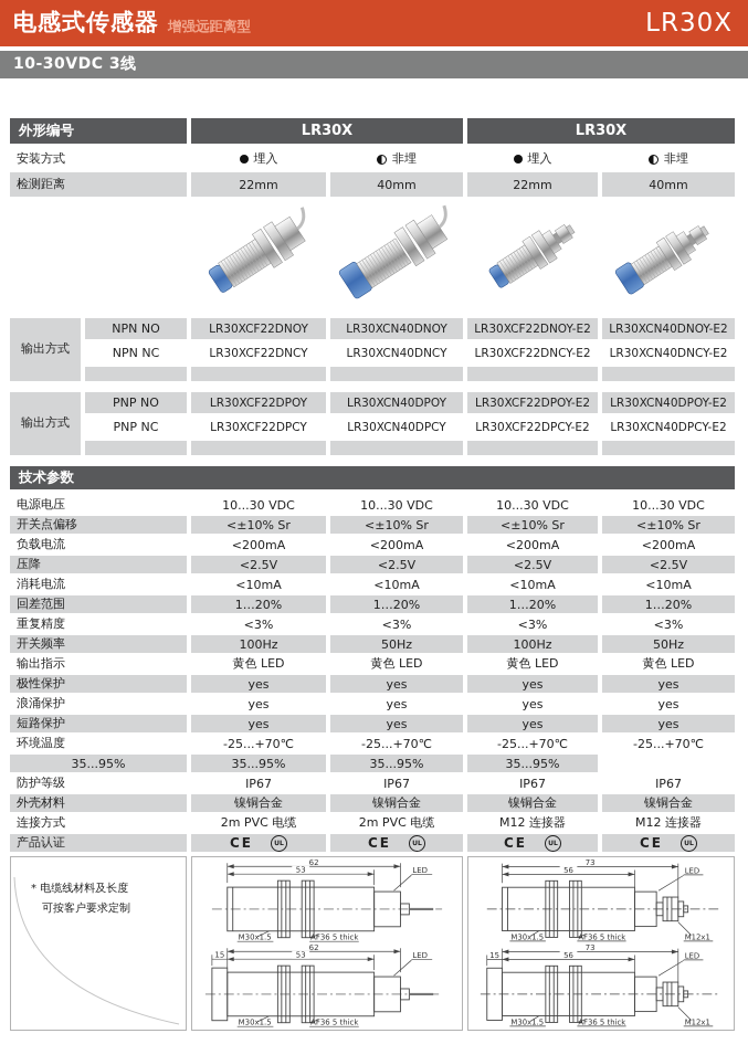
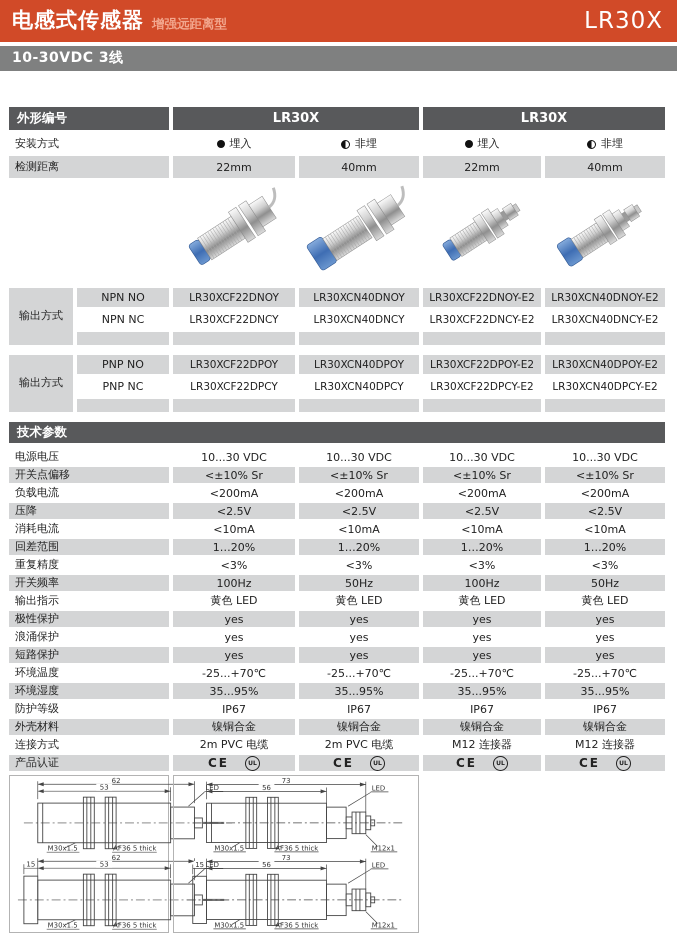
  电感式传感器
  增强远距离型
  LR30X
  10-30VDC 3线
  外形编号
  LR30X
  LR30X
  安装方式
  埋入
  非埋
  埋入
  非埋
  检测距离
  22mm
  40mm
  22mm
  40mm
  输出方式
  NPN NO
  LR30XCF22DNOY
  LR30XCN40DNOY
  LR30XCF22DNOY-E2
  LR30XCN40DNOY-E2
  NPN NC
  LR30XCF22DNCY
  LR30XCN40DNCY
  LR30XCF22DNCY-E2
  LR30XCN40DNCY-E2
  输出方式
  PNP NO
  LR30XCF22DPOY
  LR30XCN40DPOY
  LR30XCF22DPOY-E2
  LR30XCN40DPOY-E2
  PNP NC
  LR30XCF22DPCY
  LR30XCN40DPCY
  LR30XCF22DPCY-E2
  LR30XCN40DPCY-E2
  技术参数
  电源电压
  10...30 VDC
  10...30 VDC
  10...30 VDC
  10...30 VDC
  开关点偏移
  <±10% Sr
  <±10% Sr
  <±10% Sr
  <±10% Sr
  负载电流
  <200mA
  <200mA
  <200mA
  <200mA
  压降
  <2.5V
  <2.5V
  <2.5V
  <2.5V
  消耗电流
  <10mA
  <10mA
  <10mA
  <10mA
  回差范围
  1…20%
  1…20%
  1…20%
  1…20%
  重复精度
  <3%
  <3%
  <3%
  <3%
  开关频率
  100Hz
  50Hz
  100Hz
  50Hz
  输出指示
  黄色 LED
  黄色 LED
  黄色 LED
  黄色 LED
  极性保护
  yes
  yes
  yes
  yes
  浪涌保护
  yes
  yes
  yes
  yes
  短路保护
  yes
  yes
  yes
  yes
  环境温度
  -25...+70℃
  -25...+70℃
  -25...+70℃
  -25...+70℃
+ 环境湿度
  35...95%
  35...95%
  35...95%
  35...95%
  防护等级
  IP67
  IP67
  IP67
  IP67
  外壳材料
  镍铜合金
  镍铜合金
  镍铜合金
  镍铜合金
  连接方式
  2m PVC 电缆
  2m PVC 电缆
  M12 连接器
  M12 连接器
  产品认证
  CE
  CE
  CE
  CE
- * 电缆线材料及长度
- 可按客户要求定制
  62
  53
  LED
  M30x1.5
  AF36 5 thick
  62
  53
  15
  LED
  M30x1.5
  AF36 5 thick
  73
  56
  LED
  M30x1.5
  AF36 5 thick
  M12x1
  73
  56
  15
  LED
  M30x1.5
  AF36 5 thick
  M12x1
